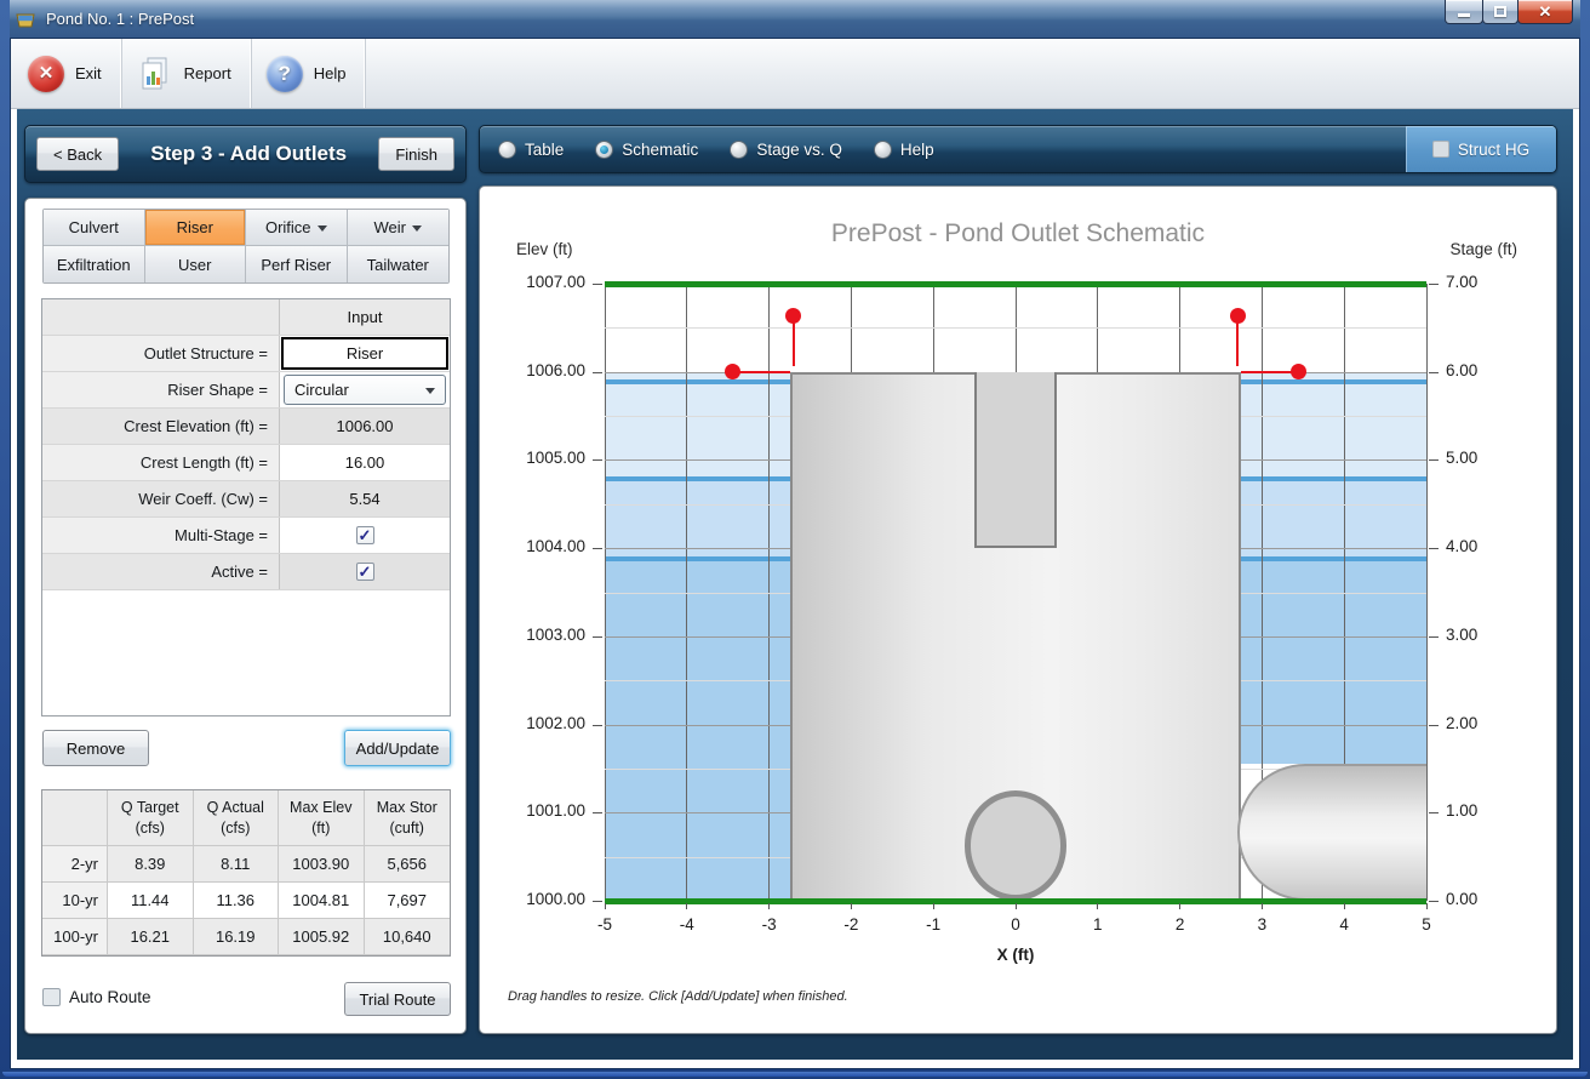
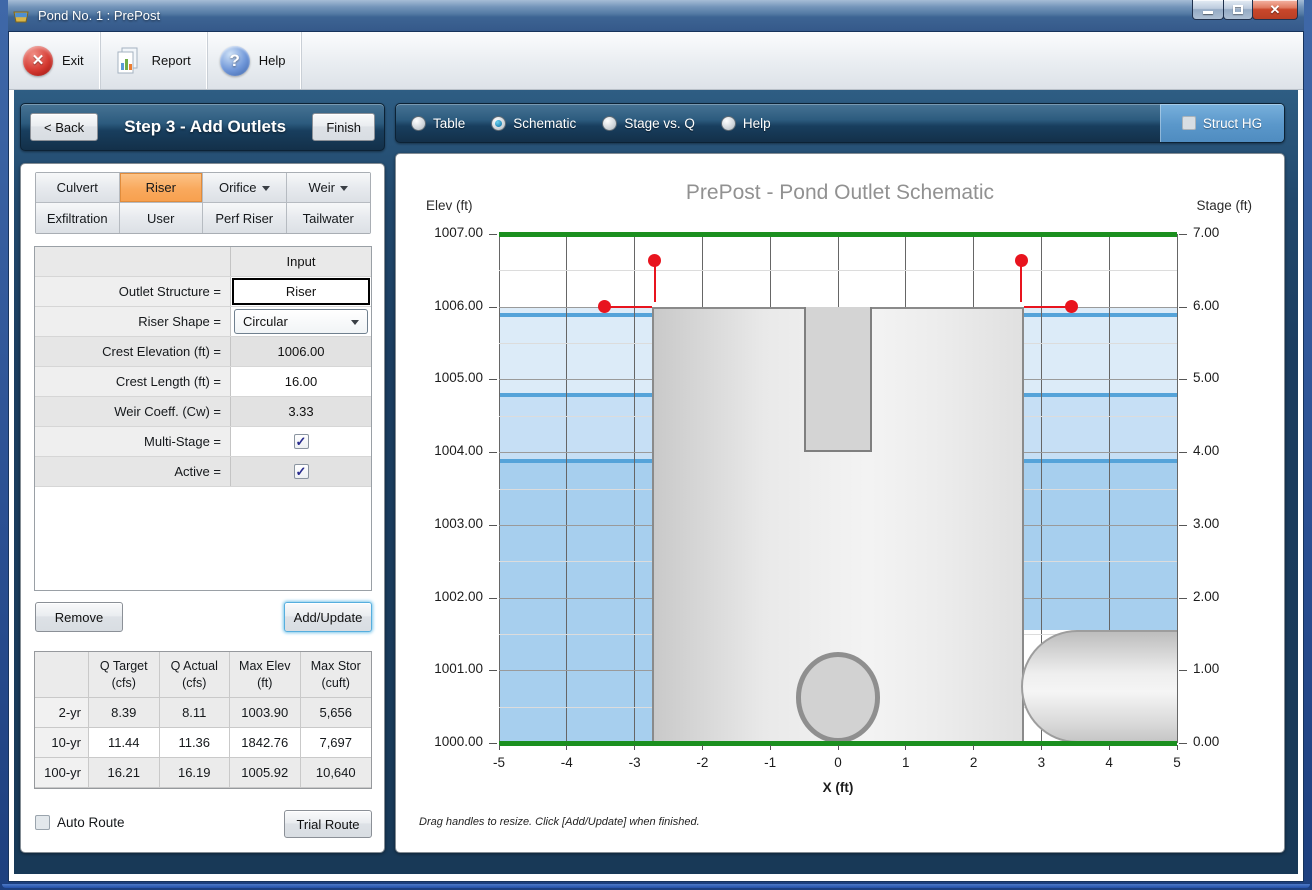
  Pond No. 1 : PrePost
  ✕
  ✕
  Exit
  Report
  ?
  Help
  < Back
  Step 3 - Add Outlets
  Finish
  Culvert
  Riser
  Orifice
  Weir
  Exfiltration
  User
  Perf Riser
  Tailwater
  Input
  Outlet Structure =
  Riser
  Riser Shape =
  Circular
  Crest Elevation (ft) =
  1006.00
  Crest Length (ft) =
  16.00
  Weir Coeff. (Cw) =
- 5.54
+ 3.33
  Multi-Stage =
  ✓
  Active =
  ✓
  Remove
  Add/Update
  Q Target
  (cfs)
  Q Actual
  (cfs)
  Max Elev
  (ft)
  Max Stor
  (cuft)
  2-yr
  8.39
  8.11
  1003.90
  5,656
  10-yr
  11.44
  11.36
- 1004.81
+ 1842.76
  7,697
  100-yr
  16.21
  16.19
  1005.92
  10,640
  Auto Route
  Trial Route
  Table
  Schematic
  Stage vs. Q
  Help
  Struct HG
  PrePost - Pond Outlet Schematic
  Elev (ft)
  Stage (ft)
  1000.00
  1001.00
  1002.00
  1003.00
  1004.00
  1005.00
  1006.00
  1007.00
  0.00
  1.00
  2.00
  3.00
  4.00
  5.00
  6.00
  7.00
  -5
  -4
  -3
  -2
  -1
  0
  1
  2
  3
  4
  5
  X (ft)
  Drag handles to resize. Click [Add/Update] when finished.
